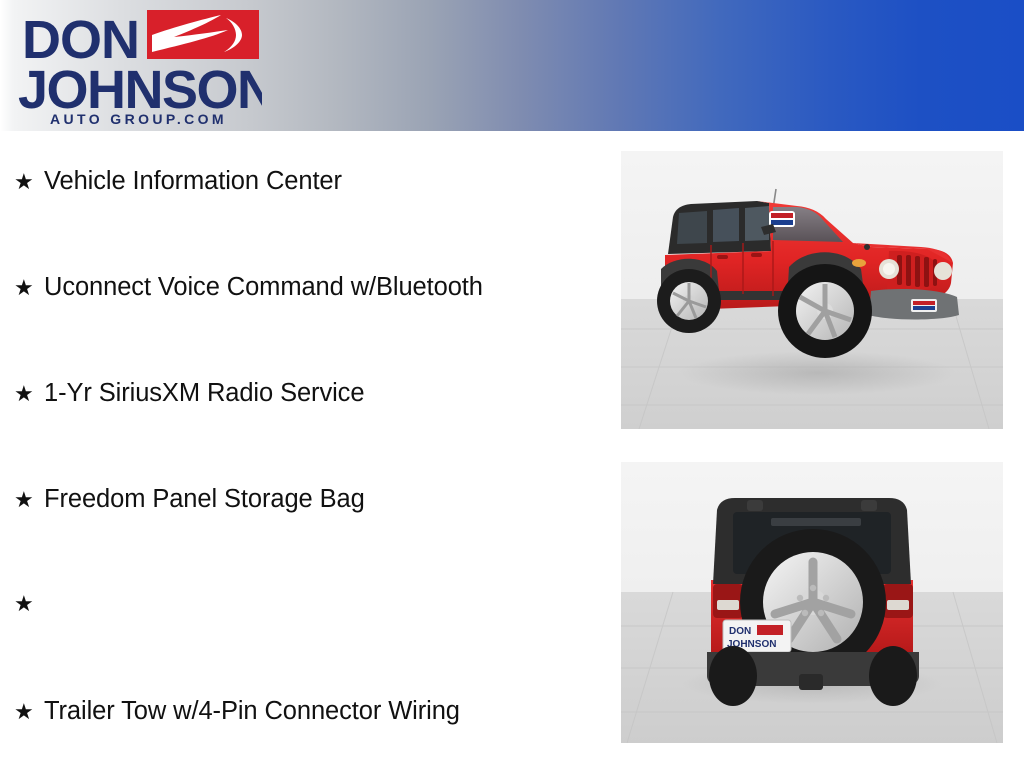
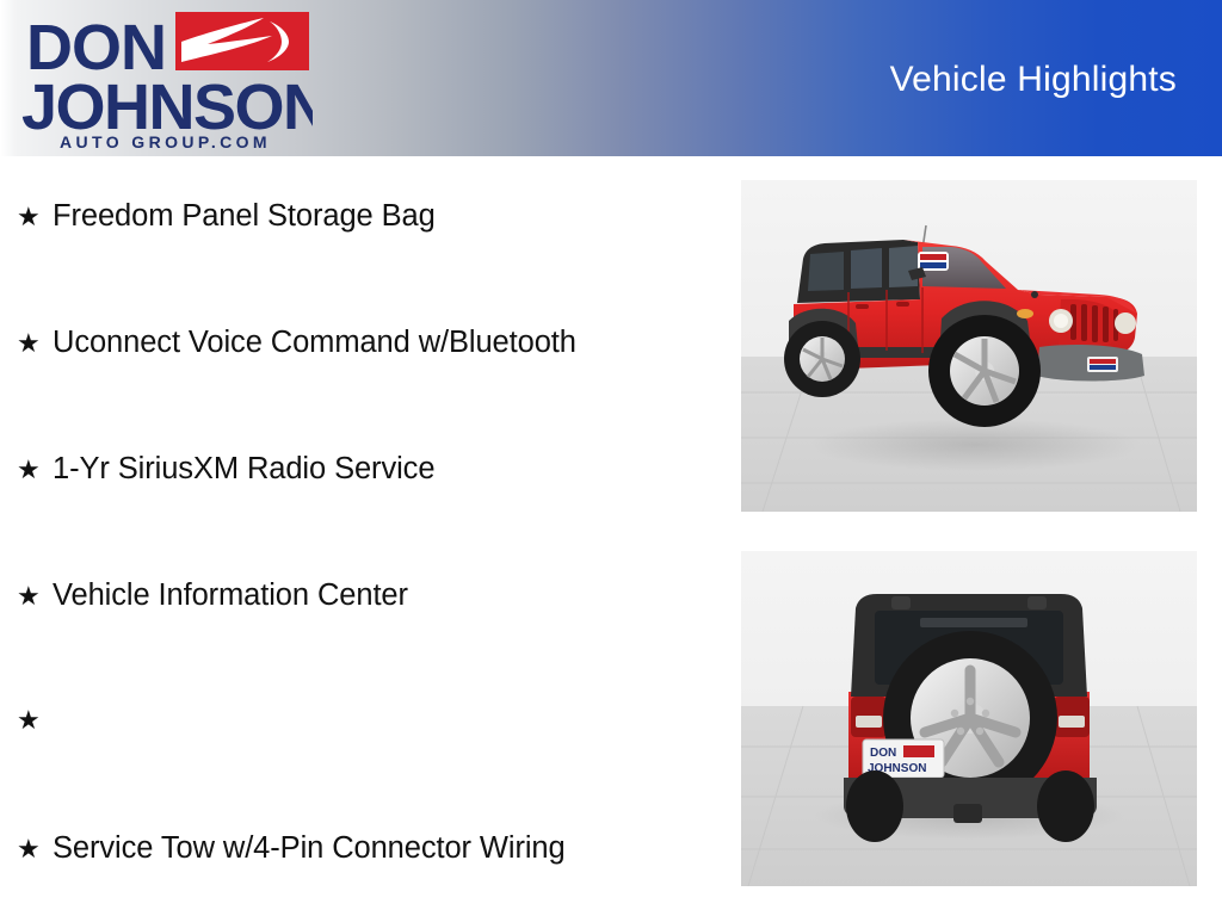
  DON
  JOHNSON
  AUTO GROUP.COM
+ Vehicle Highlights
  ★
- Vehicle Information Center
+ Freedom Panel Storage Bag
  ★
  Uconnect Voice Command w/Bluetooth
  ★
  1-Yr SiriusXM Radio Service
  ★
- Freedom Panel Storage Bag
+ Vehicle Information Center
  ★
  ★
- Trailer Tow w/4-Pin Connector Wiring
+ Service Tow w/4-Pin Connector Wiring
  DON
  JOHNSON
